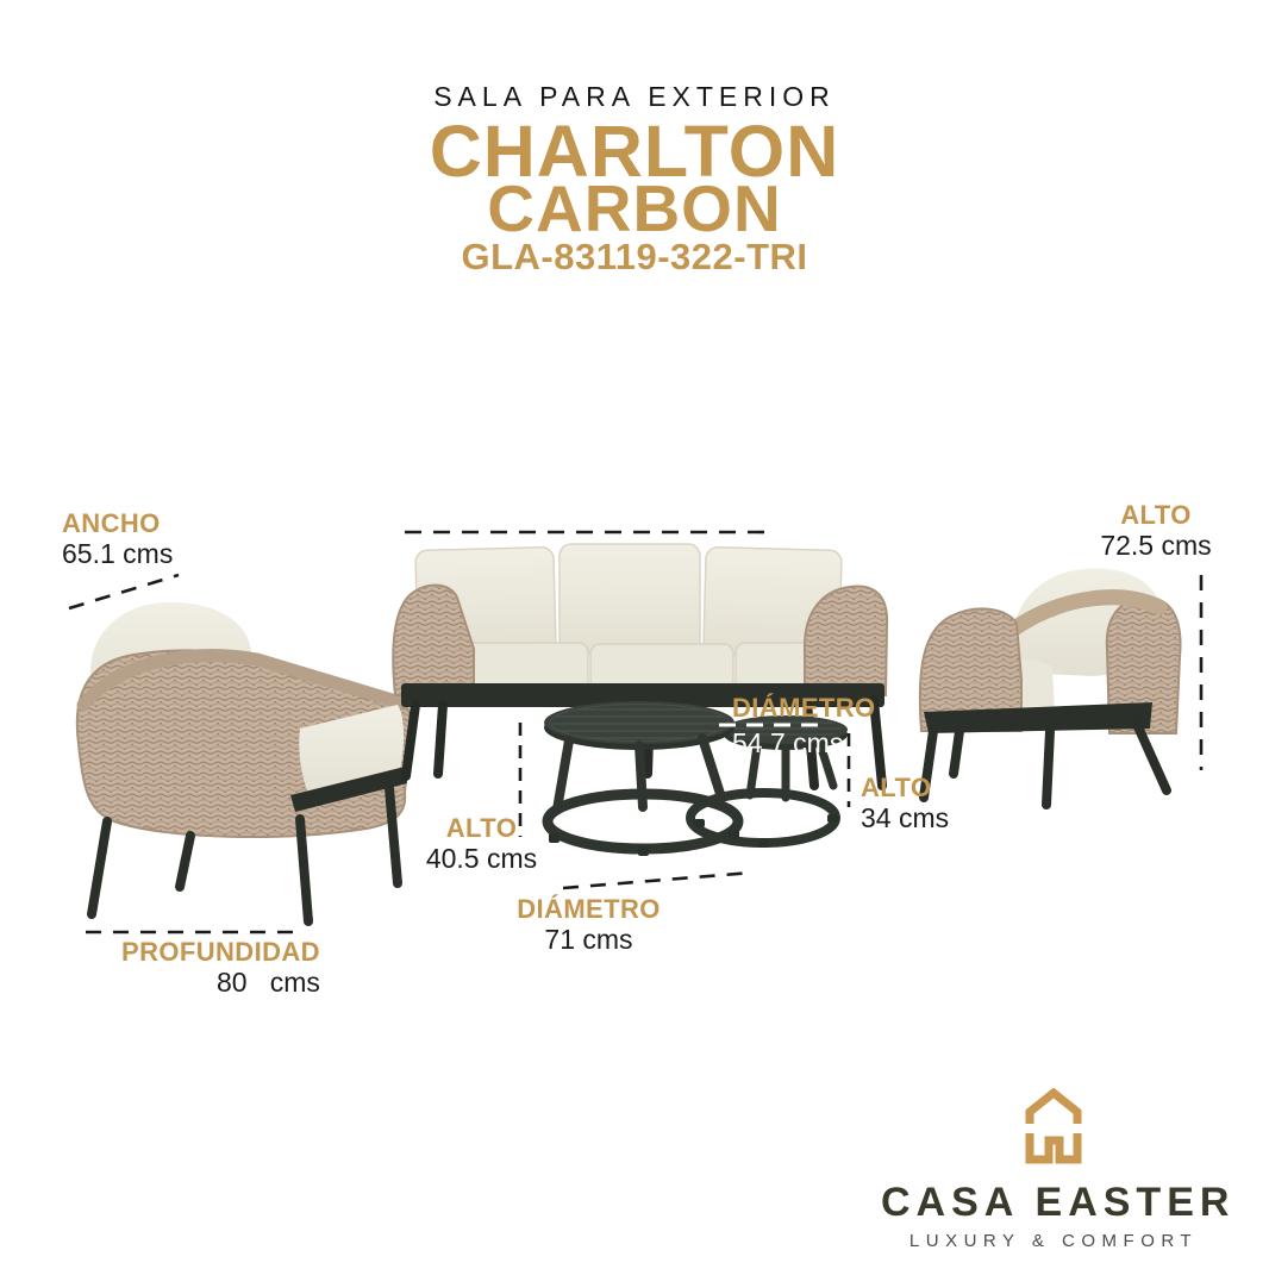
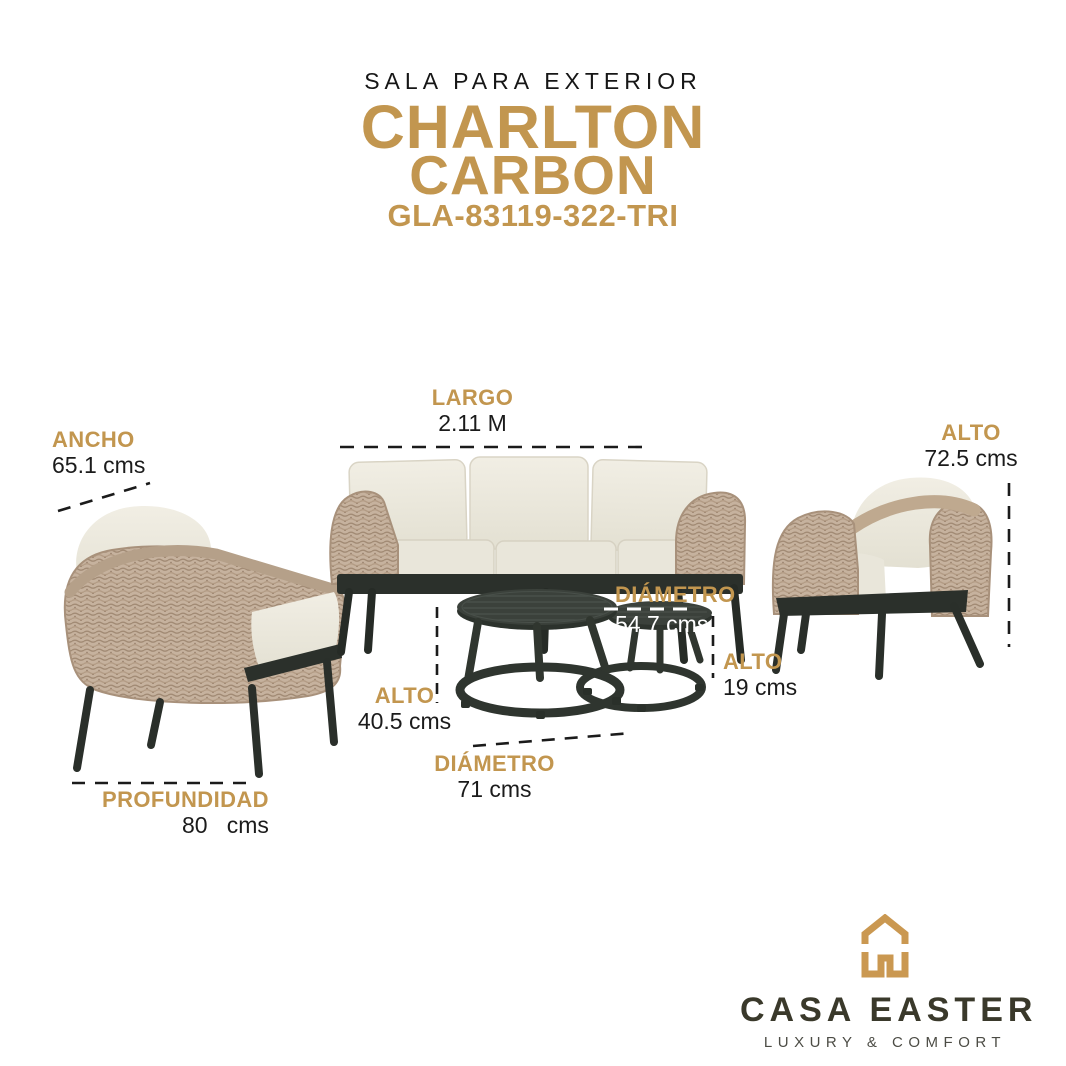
  SALA PARA EXTERIOR
  CHARLTON
  CARBON
  GLA-83119-322-TRI
  ANCHO
  65.1 cms
+ LARGO
+ 2.11 M
  ALTO
  72.5 cms
  DIÁMETRO
  54.7 cms
  ALTO
- 34 cms
+ 19 cms
  ALTO
  40.5 cms
  DIÁMETRO
  71 cms
  PROFUNDIDAD
  80 cms
  CASA EASTER
  LUXURY & COMFORT
